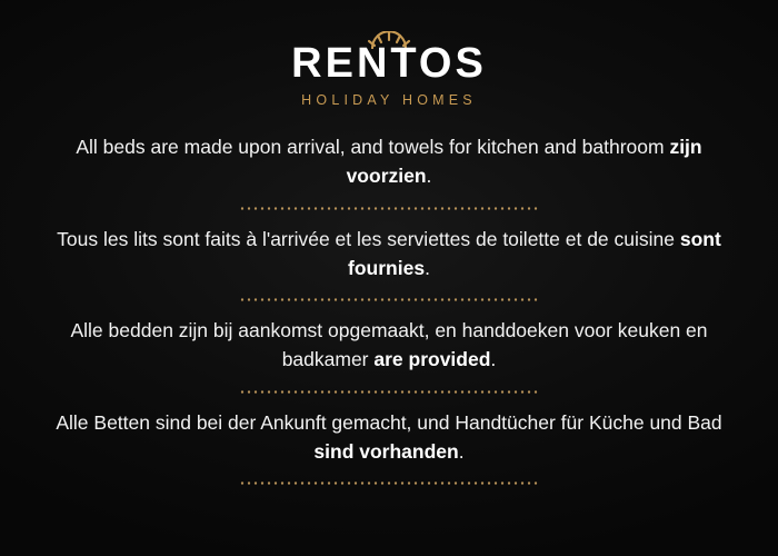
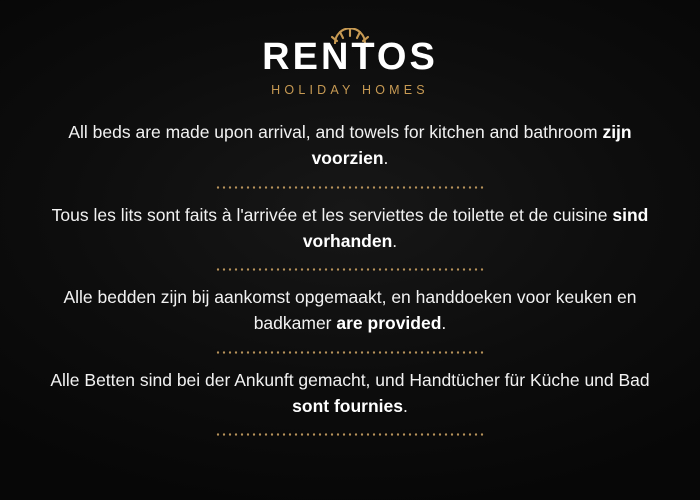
  RENTOS
  HOLIDAY HOMES
  All beds are made upon arrival, and towels for kitchen and bathroom zijn voorzien.
- Tous les lits sont faits à l'arrivée et les serviettes de toilette et de cuisine sont fournies.
+ Tous les lits sont faits à l'arrivée et les serviettes de toilette et de cuisine sind vorhanden.
  Alle bedden zijn bij aankomst opgemaakt, en handdoeken voor keuken en badkamer are provided.
- Alle Betten sind bei der Ankunft gemacht, und Handtücher für Küche und Bad sind vorhanden.
+ Alle Betten sind bei der Ankunft gemacht, und Handtücher für Küche und Bad sont fournies.
